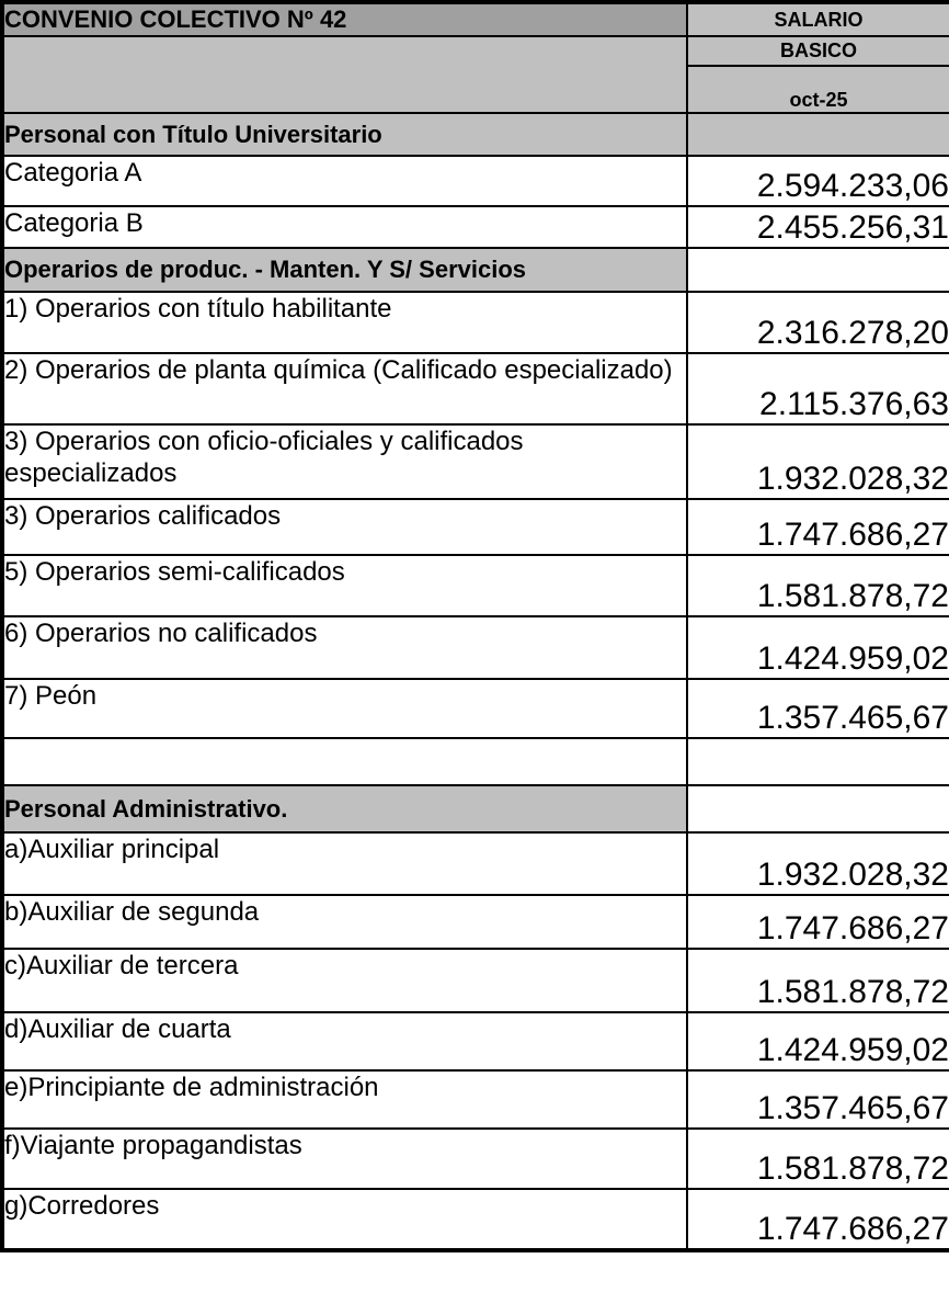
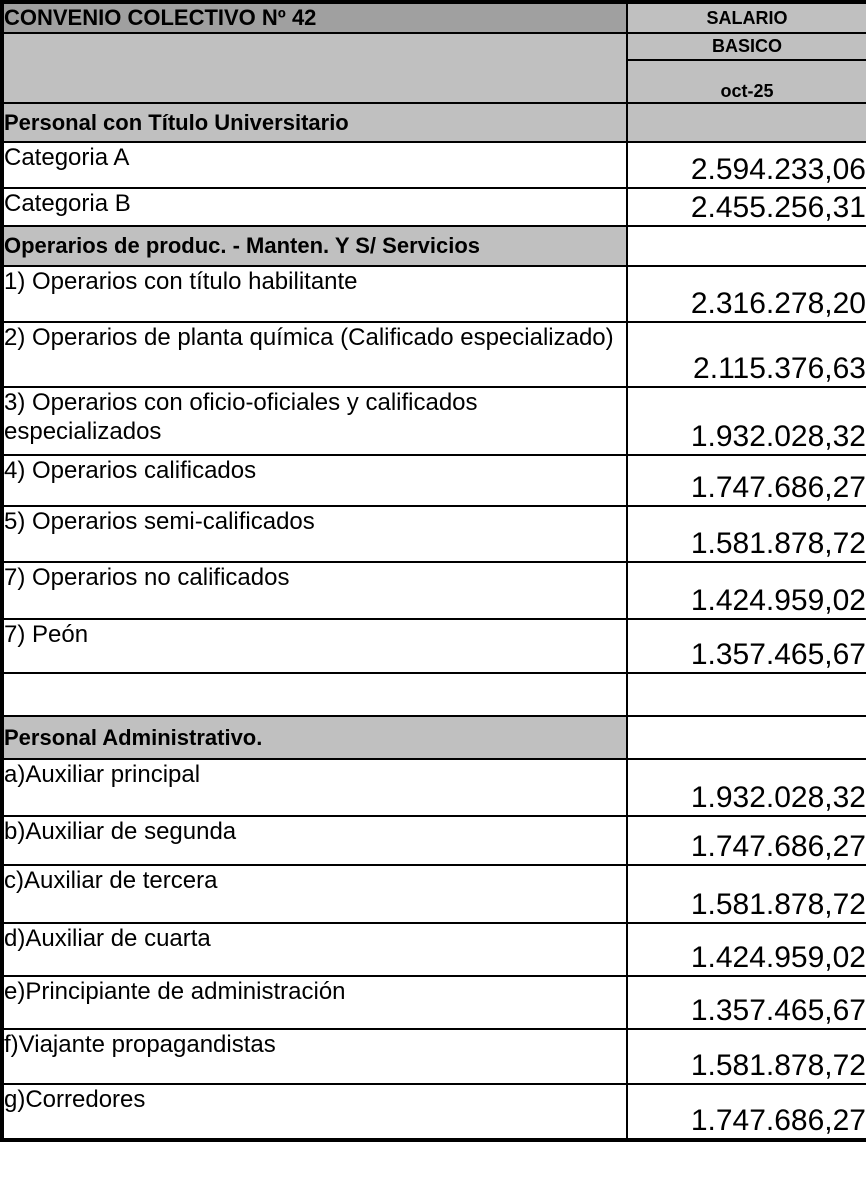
  CONVENIO COLECTIVO Nº 42	SALARIO
  	BASICO
  oct-25
  Personal con Título Universitario
  Categoria A	2.594.233,06
  Categoria B	2.455.256,31
  Operarios de produc. - Manten. Y S/ Servicios
  1) Operarios con título habilitante	2.316.278,20
  2) Operarios de planta química (Calificado especializado)	2.115.376,63
  3) Operarios con oficio-oficiales y calificados especializados	1.932.028,32
- 3) Operarios calificados	1.747.686,27
+ 4) Operarios calificados	1.747.686,27
  5) Operarios semi-calificados	1.581.878,72
- 6) Operarios no calificados	1.424.959,02
+ 7) Operarios no calificados	1.424.959,02
  7) Peón	1.357.465,67
  Personal Administrativo.
  a)Auxiliar principal	1.932.028,32
  b)Auxiliar de segunda	1.747.686,27
  c)Auxiliar de tercera	1.581.878,72
  d)Auxiliar de cuarta	1.424.959,02
  e)Principiante de administración	1.357.465,67
  f)Viajante propagandistas	1.581.878,72
  g)Corredores	1.747.686,27
